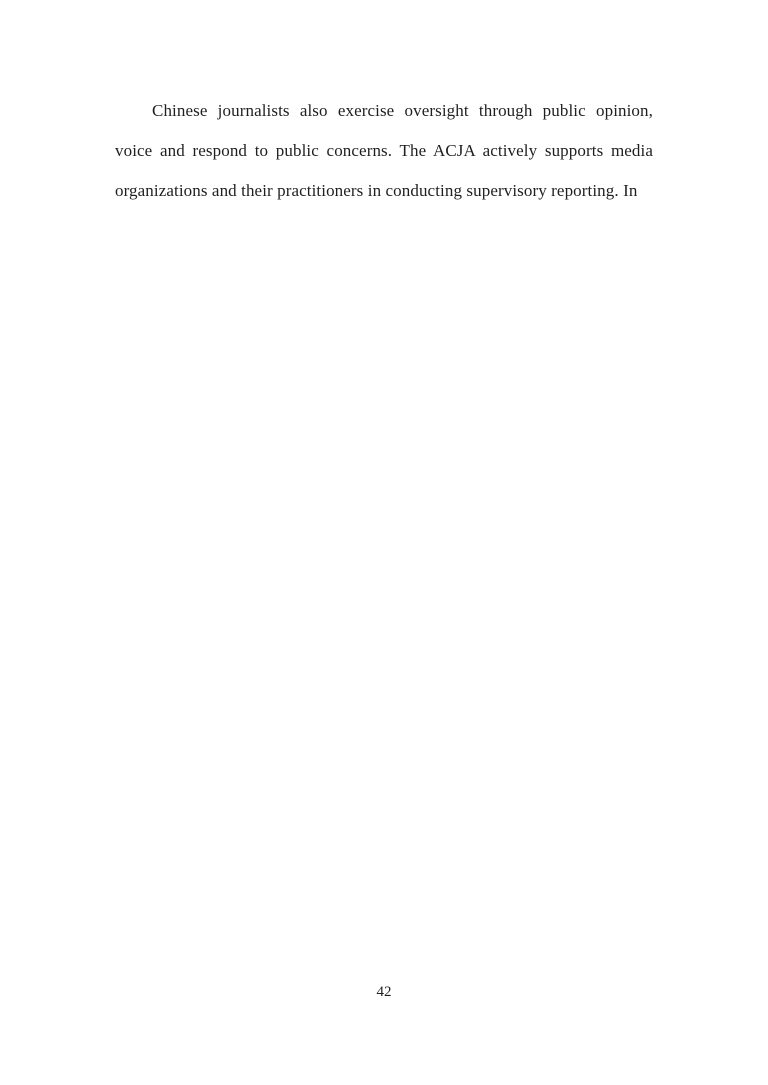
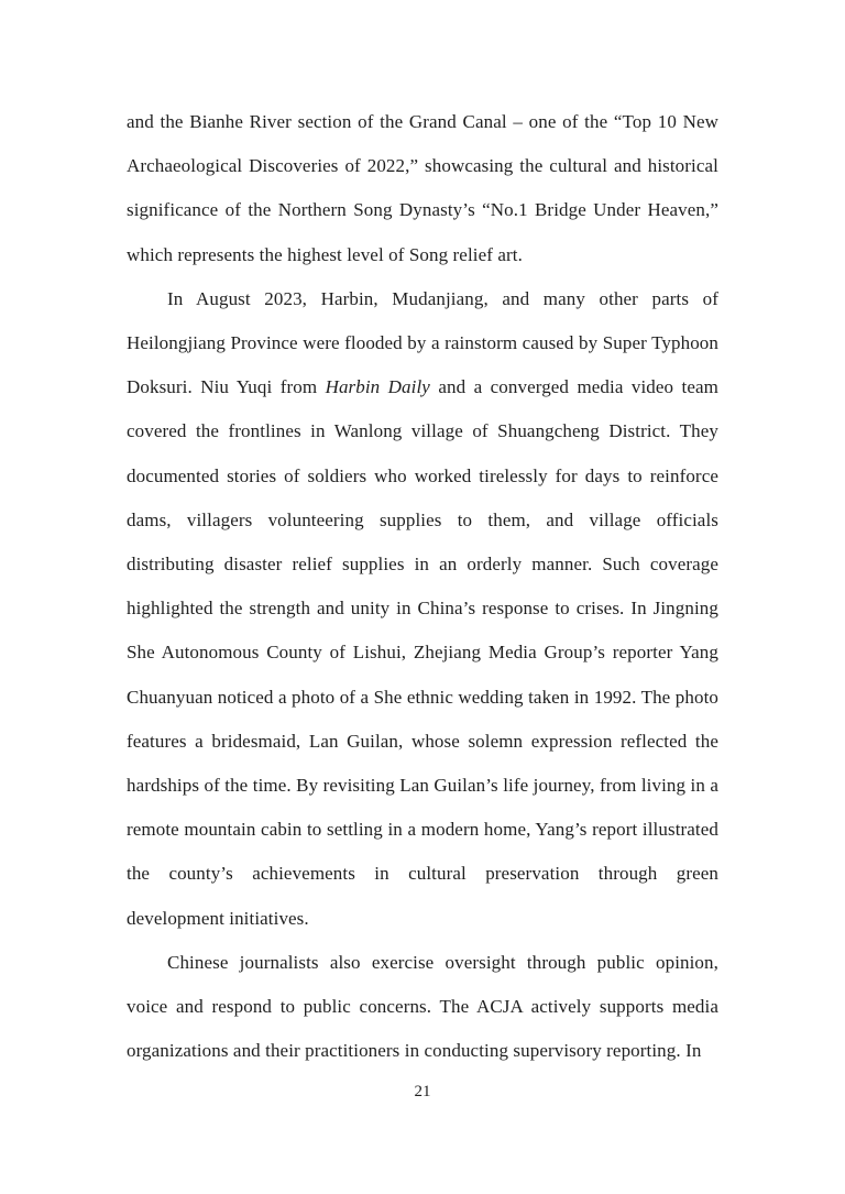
+ and the Bianhe River section of the Grand Canal – one of the “Top 10 New Archaeological Discoveries of 2022,” showcasing the cultural and historical significance of the Northern Song Dynasty’s “No.1 Bridge Under Heaven,” which represents the highest level of Song relief art.
+ In August 2023, Harbin, Mudanjiang, and many other parts of Heilongjiang Province were flooded by a rainstorm caused by Super Typhoon Doksuri. Niu Yuqi from Harbin Daily and a converged media video team covered the frontlines in Wanlong village of Shuangcheng District. They documented stories of soldiers who worked tirelessly for days to reinforce dams, villagers volunteering supplies to them, and village officials distributing disaster relief supplies in an orderly manner. Such coverage highlighted the strength and unity in China’s response to crises. In Jingning She Autonomous County of Lishui, Zhejiang Media Group’s reporter Yang Chuanyuan noticed a photo of a She ethnic wedding taken in 1992. The photo features a bridesmaid, Lan Guilan, whose solemn expression reflected the hardships of the time. By revisiting Lan Guilan’s life journey, from living in a remote mountain cabin to settling in a modern home, Yang’s report illustrated the county’s achievements in cultural preservation through green development initiatives.
  Chinese journalists also exercise oversight through public opinion, voice and respond to public concerns. The ACJA actively supports media organizations and their practitioners in conducting supervisory reporting. In
- 42
+ 21
